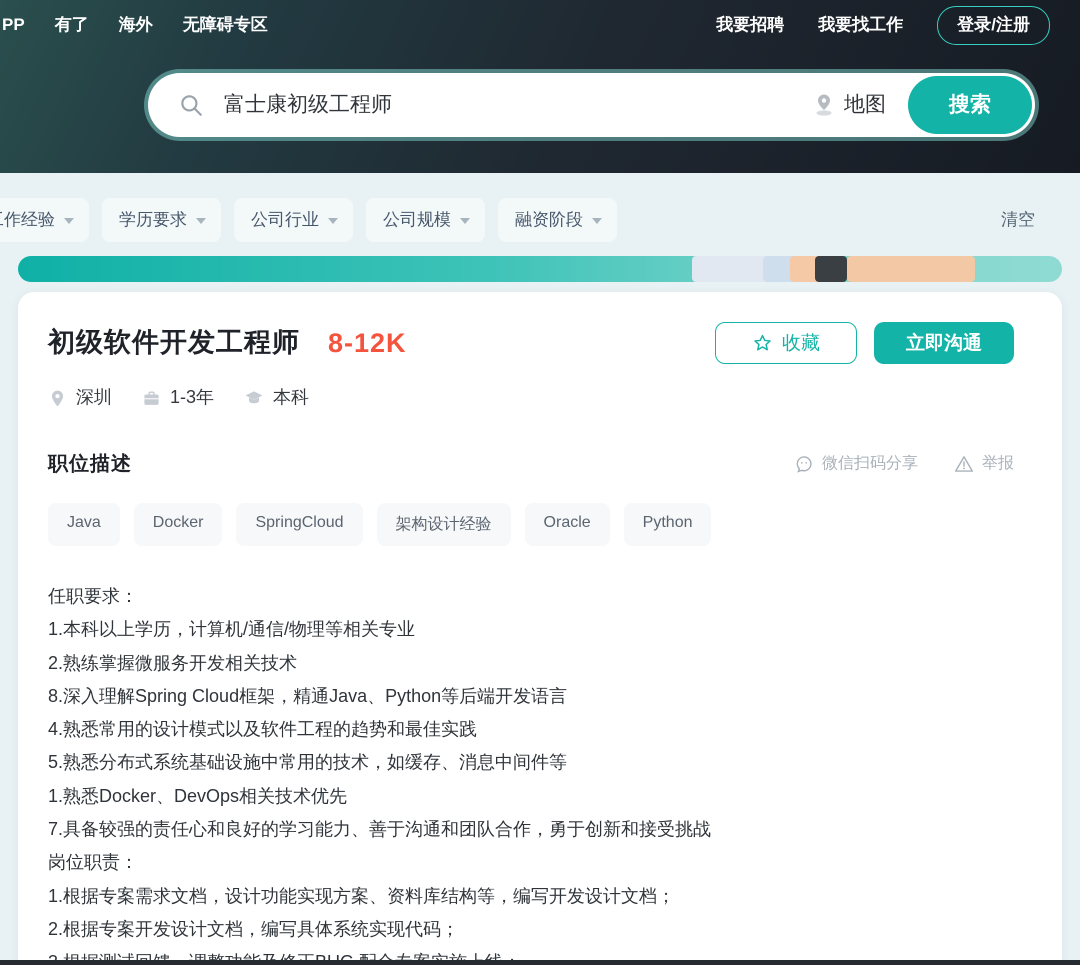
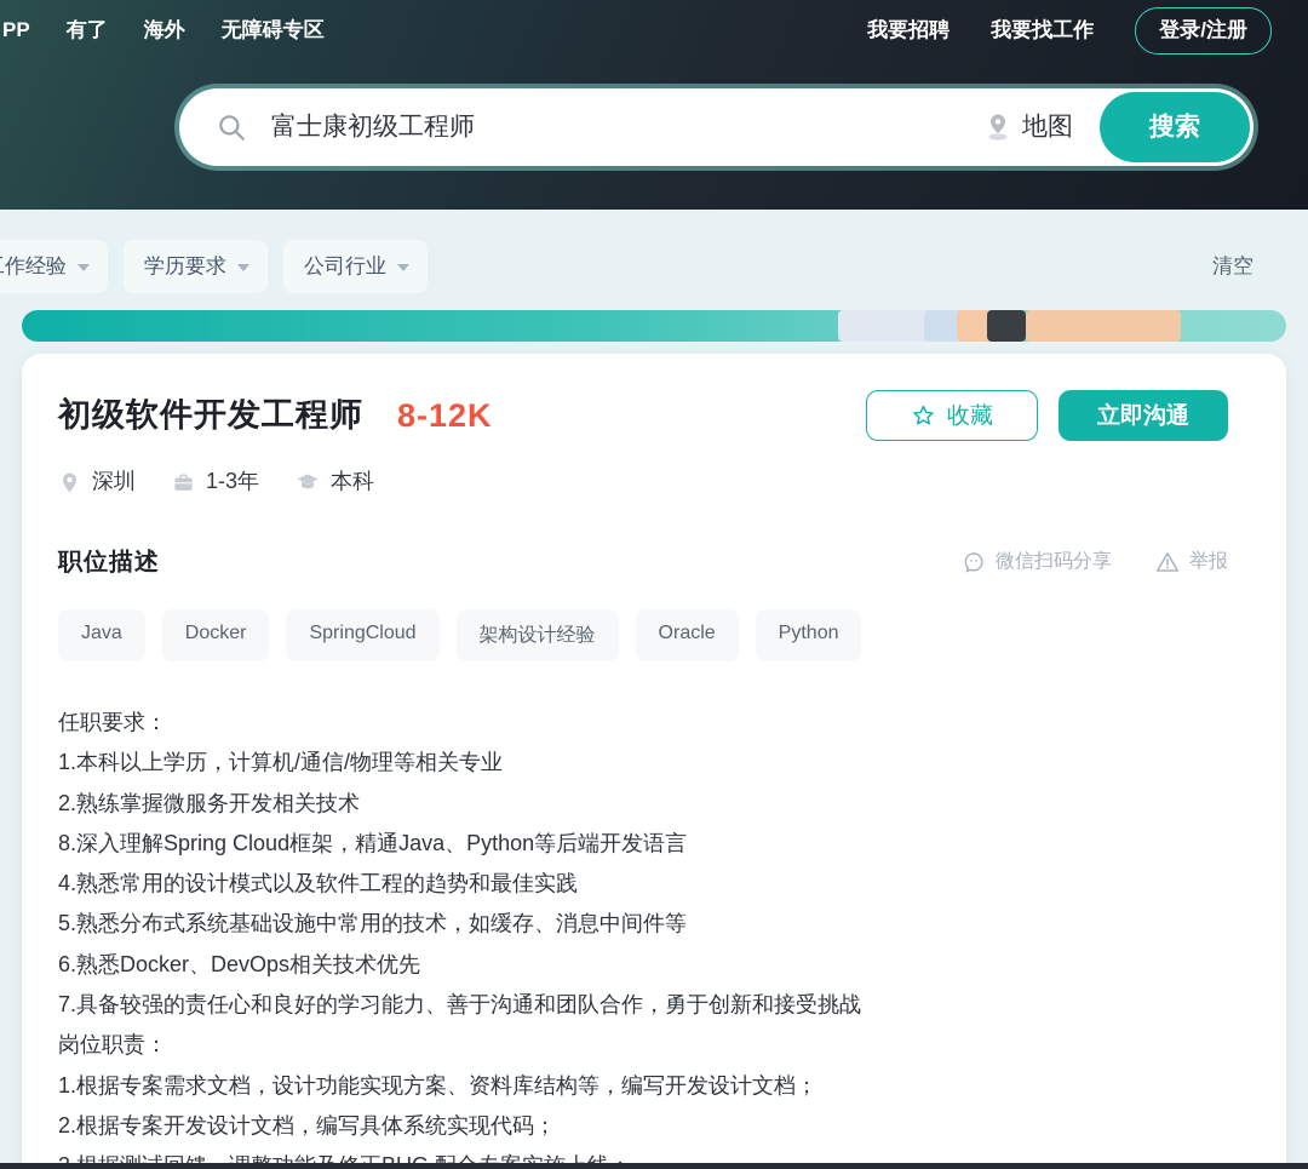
  PP
  有了
  海外
  无障碍专区
  我要招聘
  我要找工作
  登录/注册
  富士康初级工程师
  地图
  搜索
  作经验
  学历要求
  公司行业
- 公司规模
- 融资阶段
  清空
  初级软件开发工程师
  8-12K
  收藏
  立即沟通
  深圳
  1-3年
  本科
  职位描述
  微信扫码分享
  举报
  Java
  Docker
  SpringCloud
  架构设计经验
  Oracle
  Python
  任职要求：
  1.本科以上学历，计算机/通信/物理等相关专业
  2.熟练掌握微服务开发相关技术
  8.深入理解Spring Cloud框架，精通Java、Python等后端开发语言
  4.熟悉常用的设计模式以及软件工程的趋势和最佳实践
  5.熟悉分布式系统基础设施中常用的技术，如缓存、消息中间件等
- 1.熟悉Docker、DevOps相关技术优先
+ 6.熟悉Docker、DevOps相关技术优先
  7.具备较强的责任心和良好的学习能力、善于沟通和团队合作，勇于创新和接受挑战
  岗位职责：
  1.根据专案需求文档，设计功能实现方案、资料库结构等，编写开发设计文档；
  2.根据专案开发设计文档，编写具体系统实现代码；
